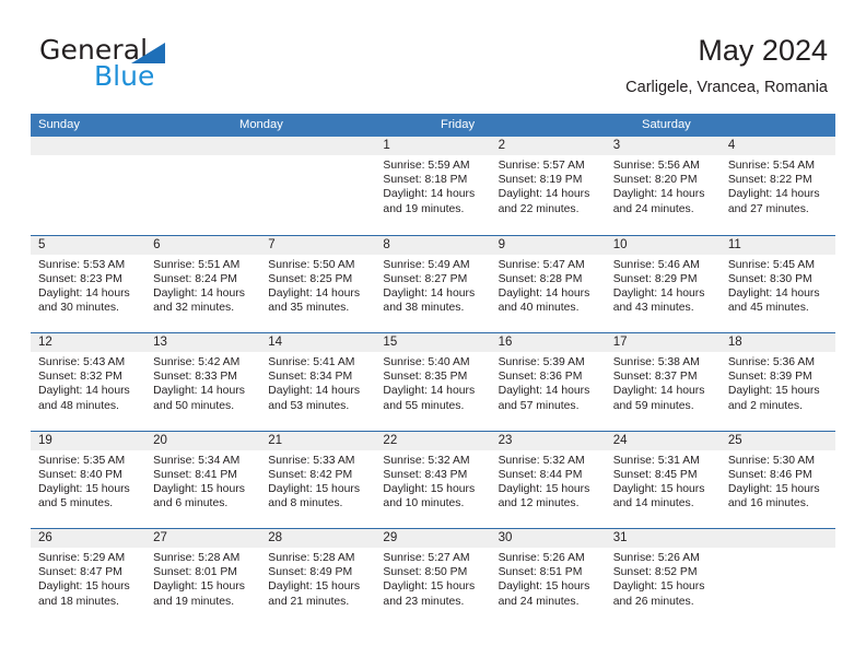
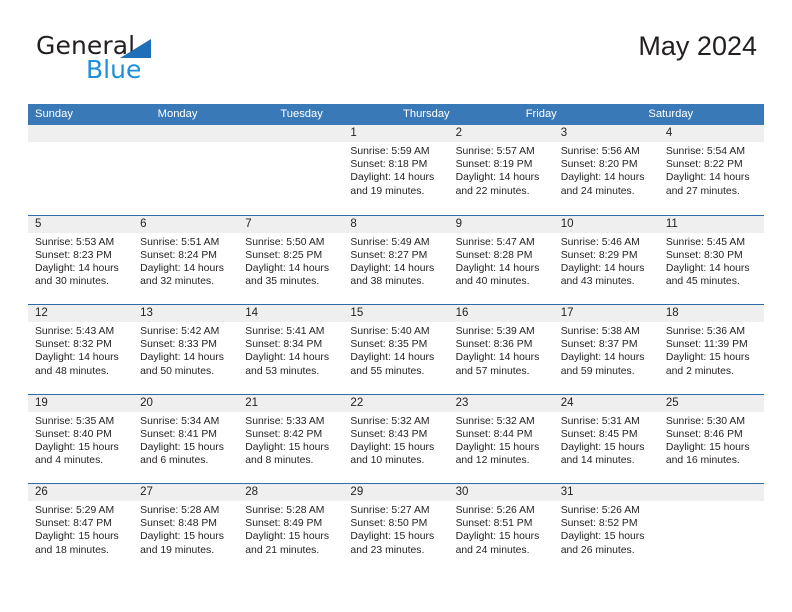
  General
  Blue
  May 2024
- Carligele, Vrancea, Romania
  Sunday
  Monday
+ Tuesday
+ Thursday
  Friday
  Saturday
  1
  Sunrise: 5:59 AM
  Sunset: 8:18 PM
  Daylight: 14 hours
  and 19 minutes.
  2
  Sunrise: 5:57 AM
  Sunset: 8:19 PM
  Daylight: 14 hours
  and 22 minutes.
  3
  Sunrise: 5:56 AM
  Sunset: 8:20 PM
  Daylight: 14 hours
  and 24 minutes.
  4
  Sunrise: 5:54 AM
  Sunset: 8:22 PM
  Daylight: 14 hours
  and 27 minutes.
  5
  Sunrise: 5:53 AM
  Sunset: 8:23 PM
  Daylight: 14 hours
  and 30 minutes.
  6
  Sunrise: 5:51 AM
  Sunset: 8:24 PM
  Daylight: 14 hours
  and 32 minutes.
  7
  Sunrise: 5:50 AM
  Sunset: 8:25 PM
  Daylight: 14 hours
  and 35 minutes.
  8
  Sunrise: 5:49 AM
  Sunset: 8:27 PM
  Daylight: 14 hours
  and 38 minutes.
  9
  Sunrise: 5:47 AM
  Sunset: 8:28 PM
  Daylight: 14 hours
  and 40 minutes.
  10
  Sunrise: 5:46 AM
  Sunset: 8:29 PM
  Daylight: 14 hours
  and 43 minutes.
  11
  Sunrise: 5:45 AM
  Sunset: 8:30 PM
  Daylight: 14 hours
  and 45 minutes.
  12
  Sunrise: 5:43 AM
  Sunset: 8:32 PM
  Daylight: 14 hours
  and 48 minutes.
  13
  Sunrise: 5:42 AM
  Sunset: 8:33 PM
  Daylight: 14 hours
  and 50 minutes.
  14
  Sunrise: 5:41 AM
  Sunset: 8:34 PM
  Daylight: 14 hours
  and 53 minutes.
  15
  Sunrise: 5:40 AM
  Sunset: 8:35 PM
  Daylight: 14 hours
  and 55 minutes.
  16
  Sunrise: 5:39 AM
  Sunset: 8:36 PM
  Daylight: 14 hours
  and 57 minutes.
  17
  Sunrise: 5:38 AM
  Sunset: 8:37 PM
  Daylight: 14 hours
  and 59 minutes.
  18
  Sunrise: 5:36 AM
- Sunset: 8:39 PM
+ Sunset: 11:39 PM
  Daylight: 15 hours
  and 2 minutes.
  19
  Sunrise: 5:35 AM
  Sunset: 8:40 PM
  Daylight: 15 hours
- and 5 minutes.
+ and 4 minutes.
  20
  Sunrise: 5:34 AM
  Sunset: 8:41 PM
  Daylight: 15 hours
  and 6 minutes.
  21
  Sunrise: 5:33 AM
  Sunset: 8:42 PM
  Daylight: 15 hours
  and 8 minutes.
  22
  Sunrise: 5:32 AM
  Sunset: 8:43 PM
  Daylight: 15 hours
  and 10 minutes.
  23
  Sunrise: 5:32 AM
  Sunset: 8:44 PM
  Daylight: 15 hours
  and 12 minutes.
  24
  Sunrise: 5:31 AM
  Sunset: 8:45 PM
  Daylight: 15 hours
  and 14 minutes.
  25
  Sunrise: 5:30 AM
  Sunset: 8:46 PM
  Daylight: 15 hours
  and 16 minutes.
  26
  Sunrise: 5:29 AM
  Sunset: 8:47 PM
  Daylight: 15 hours
  and 18 minutes.
  27
  Sunrise: 5:28 AM
- Sunset: 8:01 PM
+ Sunset: 8:48 PM
  Daylight: 15 hours
  and 19 minutes.
  28
  Sunrise: 5:28 AM
  Sunset: 8:49 PM
  Daylight: 15 hours
  and 21 minutes.
  29
  Sunrise: 5:27 AM
  Sunset: 8:50 PM
  Daylight: 15 hours
  and 23 minutes.
  30
  Sunrise: 5:26 AM
  Sunset: 8:51 PM
  Daylight: 15 hours
  and 24 minutes.
  31
  Sunrise: 5:26 AM
  Sunset: 8:52 PM
  Daylight: 15 hours
  and 26 minutes.
